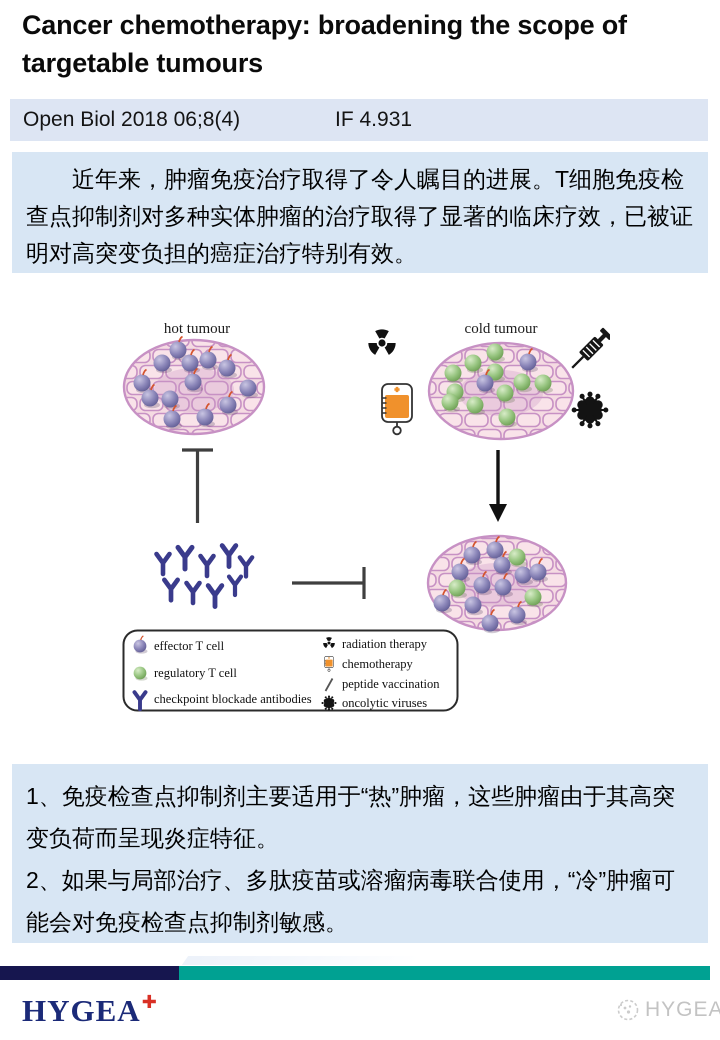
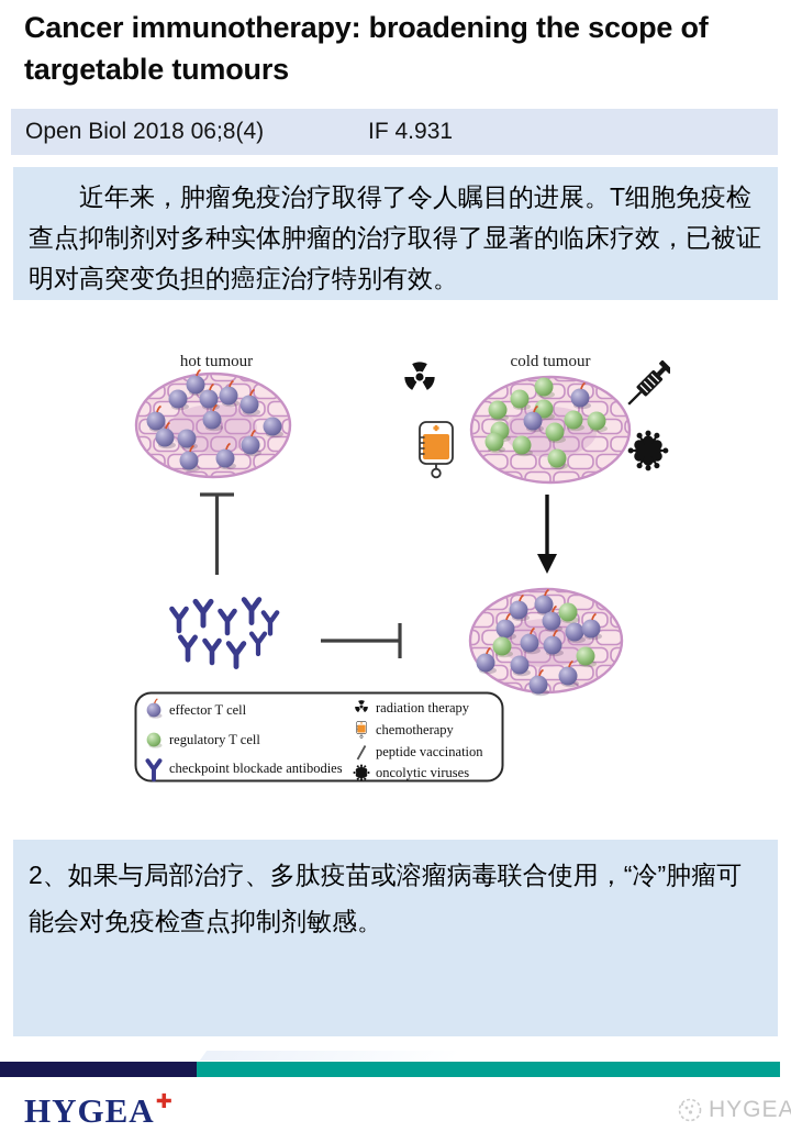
- Cancer chemotherapy: broadening the scope of targetable tumours
+ Cancer immunotherapy: broadening the scope of targetable tumours
  Open Biol 2018 06;8(4)
  IF 4.931
  近年来，肿瘤免疫治疗取得了令人瞩目的进展。T细胞免疫检查点抑制剂对多种实体肿瘤的治疗取得了显著的临床疗效，已被证明对高突变负担的癌症治疗特别有效。
  hot tumour
  cold tumour
  effector T cell
  regulatory T cell
  checkpoint blockade antibodies
  radiation therapy
  chemotherapy
  peptide vaccination
  oncolytic viruses
- 1、免疫检查点抑制剂主要适用于“热”肿瘤，这些肿瘤由于其高突变负荷而呈现炎症特征。
  2、如果与局部治疗、多肽疫苗或溶瘤病毒联合使用，“冷”肿瘤可能会对免疫检查点抑制剂敏感。
  HYGEA✚
  HYGEA
